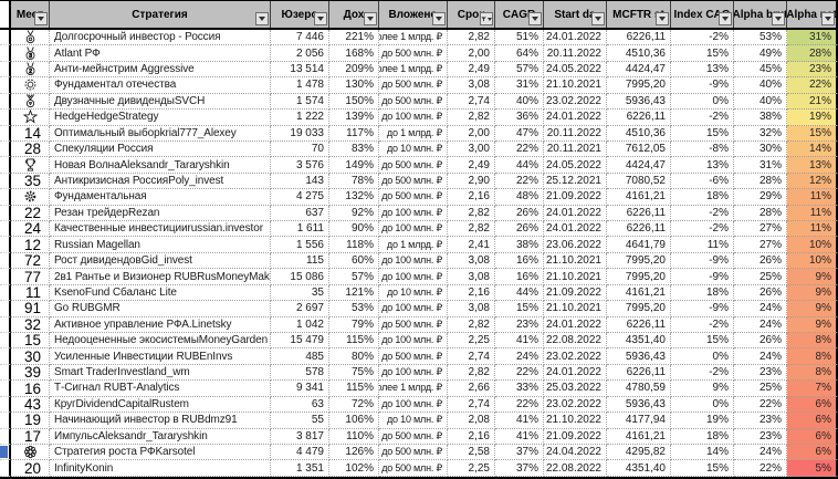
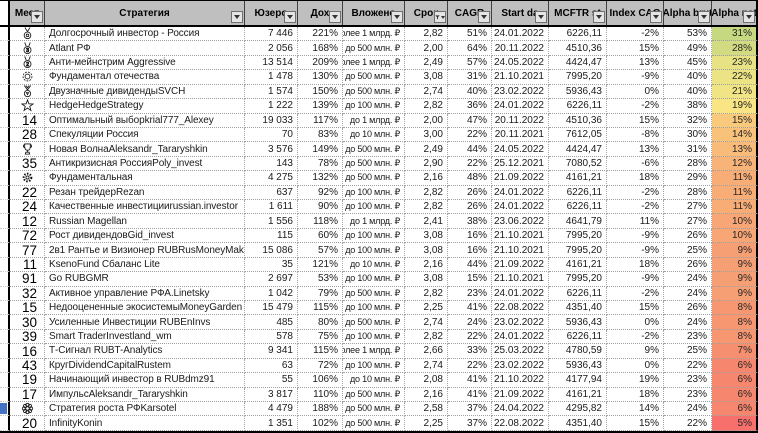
  Стратегия
  Юзер
  Дох
  Вложен
  Сро
  CAG
  Start d
  MCFTR
  Index C
  Alpha bt
  Alphat
  Долгосрочный инвестор - Россия
  7 446
  221%
  олее 1 млрд. ₽
  2,82
  51%
  24.01.2022
  6226,11
  -2%
  53%
  31%
  Atlant РФ
  2 056
  168%
  до 500 млн. ₽
  2,00
  64%
  20.11.2022
  4510,36
  15%
  49%
  28%
  Анти-мейнстрим Aggressive
  13 514
  209%
  олее 1 млрд. ₽
  2,49
  57%
  24.05.2022
  4424,47
  13%
  45%
  23%
  Фундаментал отечества
  1 478
  130%
  до 500 млн. ₽
  3,08
  31%
  21.10.2021
  7995,20
  -9%
  40%
  22%
  Двузначные дивидендыSVCH
  1 574
  150%
  до 500 млн. ₽
  2,74
  40%
  23.02.2022
  5936,43
  0%
  40%
  21%
  HedgeHedgeStrategy
  1 222
  139%
  до 100 млн. ₽
  2,82
  36%
  24.01.2022
  6226,11
  -2%
  38%
  19%
  14
  Оптимальный выборkrial777_Alexey
  19 033
  117%
  до 1 млрд. ₽
  2,00
  47%
  20.11.2022
  4510,36
  15%
  32%
  15%
  28
  Спекуляции Россия
  70
  83%
  до 10 млн. ₽
  3,00
  22%
  20.11.2021
  7612,05
  -8%
  30%
  14%
  Новая ВолнаAleksandr_Tararyshkin
  3 576
  149%
  до 500 млн. ₽
  2,49
  44%
  24.05.2022
  4424,47
  13%
  31%
  13%
  35
  Антикризисная РоссияPoly_invest
  143
  78%
  до 500 млн. ₽
  2,90
  22%
  25.12.2021
  7080,52
  -6%
  28%
  12%
  Фундаментальная
  4 275
  132%
  до 500 млн. ₽
  2,16
  48%
  21.09.2022
  4161,21
  18%
  29%
  11%
  22
  Резан трейдерRezan
  637
  92%
  до 100 млн. ₽
  2,82
  26%
  24.01.2022
  6226,11
  -2%
  28%
  11%
  24
  Качественные инвестицииrussian.investor
  1 611
  90%
  до 100 млн. ₽
  2,82
  26%
  24.01.2022
  6226,11
  -2%
  27%
  11%
  12
  Russian Magellan
  1 556
  118%
  до 1 млрд. ₽
  2,41
  38%
  23.06.2022
  4641,79
  11%
  27%
  10%
  72
  Рост дивидендовGid_invest
  115
  60%
  до 100 млн. ₽
  3,08
  16%
  21.10.2021
  7995,20
  -9%
  26%
  10%
  77
  2в1 Рантье и Визионер RUBRusMoneyMak
  15 086
  57%
  до 100 млн. ₽
  3,08
  16%
  21.10.2021
  7995,20
  -9%
  25%
  9%
  11
  KsenoFund Сбаланс Lite
  35
  121%
  до 10 млн. ₽
  2,16
  44%
  21.09.2022
  4161,21
  18%
  26%
  9%
  91
  Go RUBGMR
  2 697
  53%
  до 100 млн. ₽
  3,08
  15%
  21.10.2021
  7995,20
  -9%
  24%
  9%
  32
  Активное управление РФА.Linetsky
  1 042
  79%
  до 500 млн. ₽
  2,82
  23%
  24.01.2022
  6226,11
  -2%
  24%
  9%
  15
  Недооцененные экосистемыMoneyGarden
  15 479
  115%
  до 100 млн. ₽
  2,25
  41%
  22.08.2022
  4351,40
  15%
  26%
  8%
  30
  Усиленные Инвестиции RUBEnInvs
  485
  80%
  до 500 млн. ₽
  2,74
  24%
  23.02.2022
  5936,43
  0%
  24%
  8%
  39
  Smart TraderInvestland_wm
  578
  75%
  до 100 млн. ₽
  2,82
  22%
  24.01.2022
  6226,11
  -2%
  23%
  8%
  16
  Т-Сигнал RUBT-Analytics
  9 341
  115%
  олее 1 млрд. ₽
  2,66
  33%
  25.03.2022
  4780,59
  9%
  25%
  7%
  43
  КругDividendCapitalRustem
  63
  72%
  до 100 млн. ₽
  2,74
  22%
  23.02.2022
  5936,43
  0%
  22%
  6%
  19
  Начинающий инвестор в RUBdmz91
  55
  106%
  до 10 млн. ₽
  2,08
  41%
  21.10.2022
  4177,94
  19%
  23%
  6%
  17
  ИмпульсAleksandr_Tararyshkin
  3 817
  110%
  до 500 млн. ₽
  2,16
  41%
  21.09.2022
  4161,21
  18%
  23%
  6%
  Стратегия роста РФKarsotel
  4 479
- 126%
+ 188%
  до 500 млн. ₽
  2,58
  37%
  24.04.2022
  4295,82
  14%
  24%
  6%
  20
  InfinityKonin
  1 351
  102%
  до 500 млн. ₽
  2,25
  37%
  22.08.2022
  4351,40
  15%
  22%
  5%
